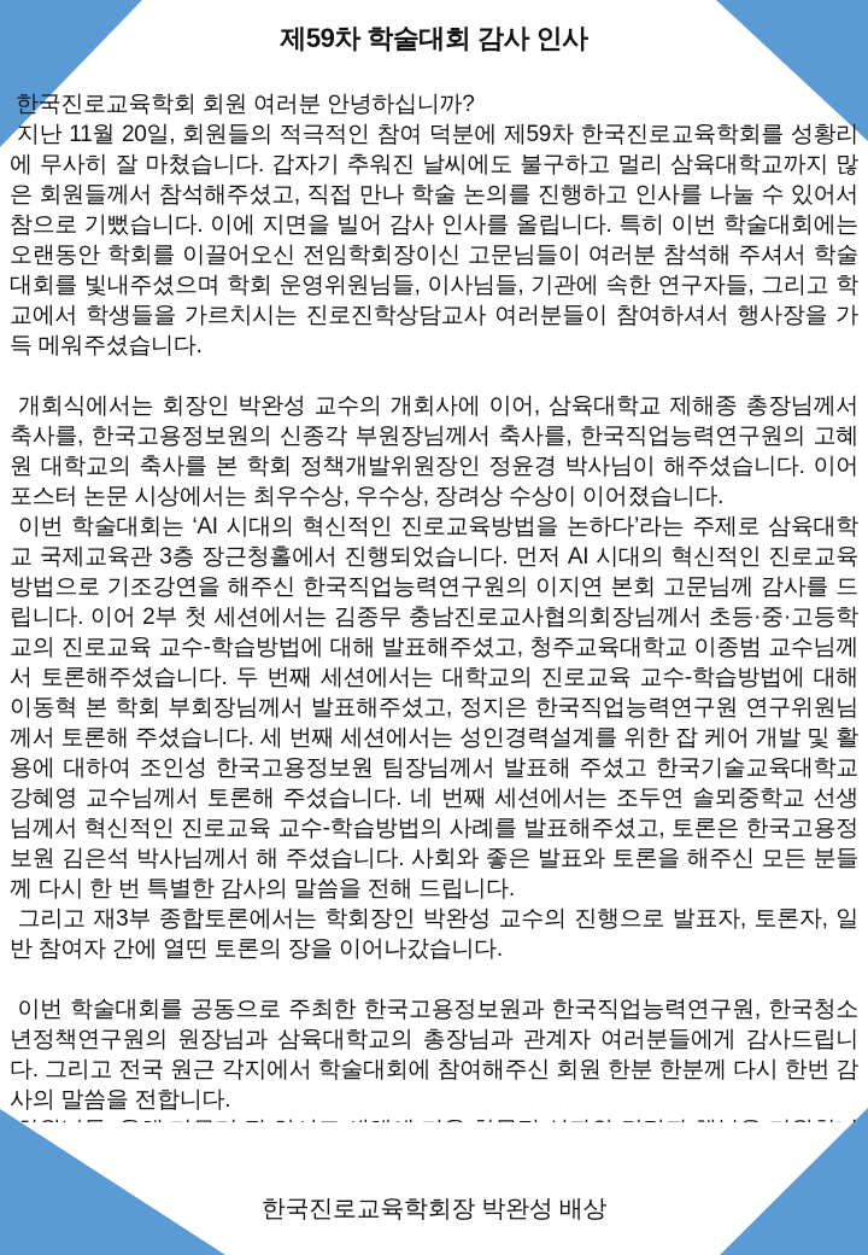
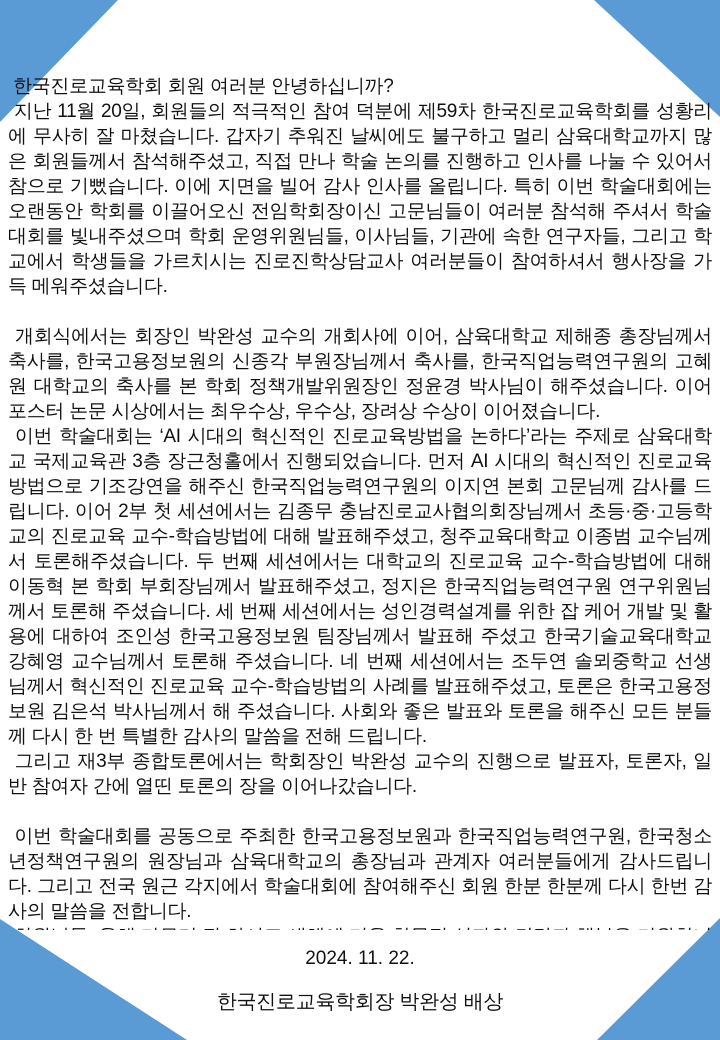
- 제59차 학술대회 감사 인사
  한국진로교육학회 회원 여러분 안녕하십니까?
  지난 11월 20일, 회원들의 적극적인 참여 덕분에 제59차 한국진로교육학회를 성황리에 무사히 잘 마쳤습니다. 갑자기 추워진 날씨에도 불구하고 멀리 삼육대학교까지 많은 회원들께서 참석해주셨고, 직접 만나 학술 논의를 진행하고 인사를 나눌 수 있어서 참으로 기뻤습니다. 이에 지면을 빌어 감사 인사를 올립니다. 특히 이번 학술대회에는 오랜동안 학회를 이끌어오신 전임학회장이신 고문님들이 여러분 참석해 주셔서 학술대회를 빛내주셨으며 학회 운영위원님들, 이사님들, 기관에 속한 연구자들, 그리고 학교에서 학생들을 가르치시는 진로진학상담교사 여러분들이 참여하셔서 행사장을 가득 메워주셨습니다.
  개회식에서는 회장인 박완성 교수의 개회사에 이어, 삼육대학교 제해종 총장님께서 축사를, 한국고용정보원의 신종각 부원장님께서 축사를, 한국직업능력연구원의 고혜원 대학교의 축사를 본 학회 정책개발위원장인 정윤경 박사님이 해주셨습니다. 이어 포스터 논문 시상에서는 최우수상, 우수상, 장려상 수상이 이어졌습니다.
  이번 학술대회는 ‘AI 시대의 혁신적인 진로교육방법을 논하다’라는 주제로 삼육대학교 국제교육관 3층 장근청홀에서 진행되었습니다. 먼저 AI 시대의 혁신적인 진로교육방법으로 기조강연을 해주신 한국직업능력연구원의 이지연 본회 고문님께 감사를 드립니다. 이어 2부 첫 세션에서는 김종무 충남진로교사협의회장님께서 초등·중·고등학교의 진로교육 교수-학습방법에 대해 발표해주셨고, 청주교육대학교 이종범 교수님께서 토론해주셨습니다. 두 번째 세션에서는 대학교의 진로교육 교수-학습방법에 대해 이동혁 본 학회 부회장님께서 발표해주셨고, 정지은 한국직업능력연구원 연구위원님께서 토론해 주셨습니다. 세 번째 세션에서는 성인경력설계를 위한 잡 케어 개발 및 활용에 대하여 조인성 한국고용정보원 팀장님께서 발표해 주셨고 한국기술교육대학교 강혜영 교수님께서 토론해 주셨습니다. 네 번째 세션에서는 조두연 솔뫼중학교 선생님께서 혁신적인 진로교육 교수-학습방법의 사례를 발표해주셨고, 토론은 한국고용정보원 김은석 박사님께서 해 주셨습니다. 사회와 좋은 발표와 토론을 해주신 모든 분들께 다시 한 번 특별한 감사의 말씀을 전해 드립니다.
  그리고 재3부 종합토론에서는 학회장인 박완성 교수의 진행으로 발표자, 토론자, 일반 참여자 간에 열띤 토론의 장을 이어나갔습니다.
  이번 학술대회를 공동으로 주최한 한국고용정보원과 한국직업능력연구원, 한국청소년정책연구원의 원장님과 삼육대학교의 총장님과 관계자 여러분들에게 감사드립니다. 그리고 전국 원근 각지에서 학술대회에 참여해주신 회원 한분 한분께 다시 한번 감사의 말씀을 전합니다.
+ 2024. 11. 22.
  한국진로교육학회장 박완성 배상
